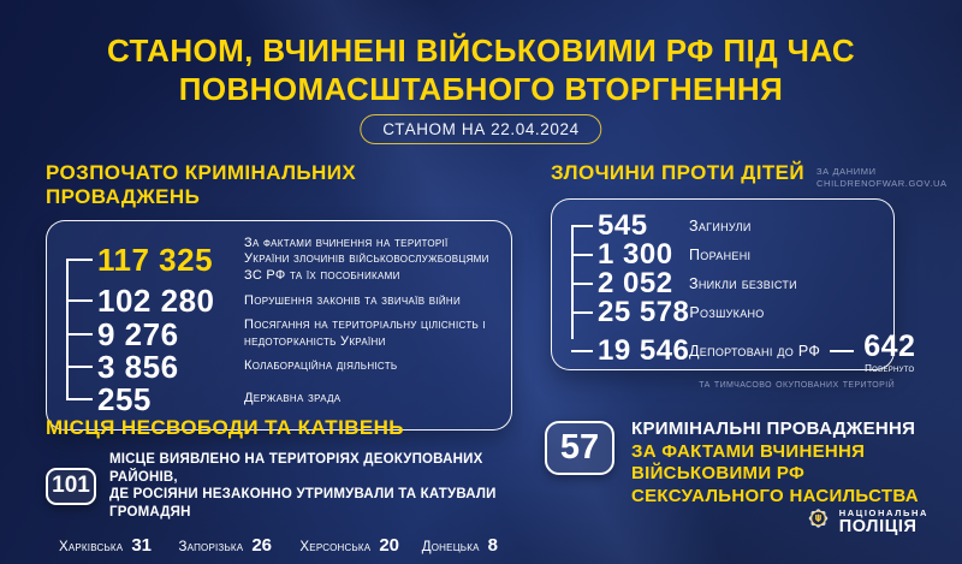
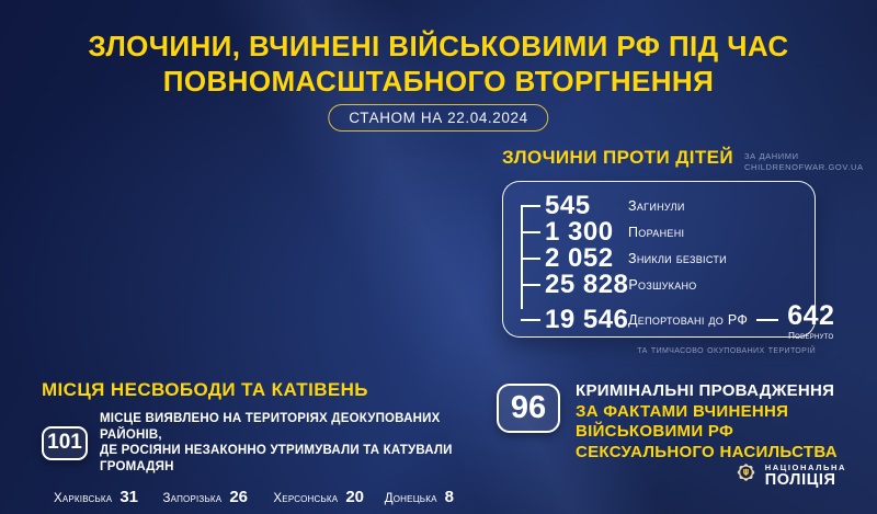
- СТАНОМ, ВЧИНЕНІ ВІЙСЬКОВИМИ РФ ПІД ЧАС
+ ЗЛОЧИНИ, ВЧИНЕНІ ВІЙСЬКОВИМИ РФ ПІД ЧАС
  ПОВНОМАСШТАБНОГО ВТОРГНЕННЯ
  СТАНОМ НА 22.04.2024
- РОЗПОЧАТО КРИМІНАЛЬНИХ ПРОВАДЖЕНЬ
- 117 325
- За фактами вчинення на території України злочинів військовослужбовцями ЗС РФ та їх пособниками
- 102 280
- Порушення законів та звичаїв війни
- 9 276
- Посягання на територіальну цілісність і недоторканість України
- 3 856
- Колабораційна діяльність
- 255
- Державна зрада
  ЗЛОЧИНИ ПРОТИ ДІТЕЙ
  ЗА ДАНИМИ
  CHILDRENOFWAR.GOV.UA
  545
  Загинули
  1 300
  Поранені
  2 052
  Зникли безвісти
- 25 578
+ 25 828
  Розшукано
  19 546
  Депортовані до РФ
  642
  Повернуто
  та тимчасово окупованих територій
  МІСЦЯ НЕСВОБОДИ ТА КАТІВЕНЬ
  101
  МІСЦЕ ВИЯВЛЕНО НА ТЕРИТОРІЯХ ДЕОКУПОВАНИХ РАЙОНІВ,
  ДЕ РОСІЯНИ НЕЗАКОННО УТРИМУВАЛИ ТА КАТУВАЛИ ГРОМАДЯН
  Харківська
  31
  Запорізька
  26
  Херсонська
  20
  Донецька
  8
- 57
+ 96
  КРИМІНАЛЬНІ ПРОВАДЖЕННЯ
  ЗА ФАКТАМИ ВЧИНЕННЯ
  ВІЙСЬКОВИМИ РФ
  СЕКСУАЛЬНОГО НАСИЛЬСТВА
  НАЦІОНАЛЬНА
  ПОЛІЦІЯ
